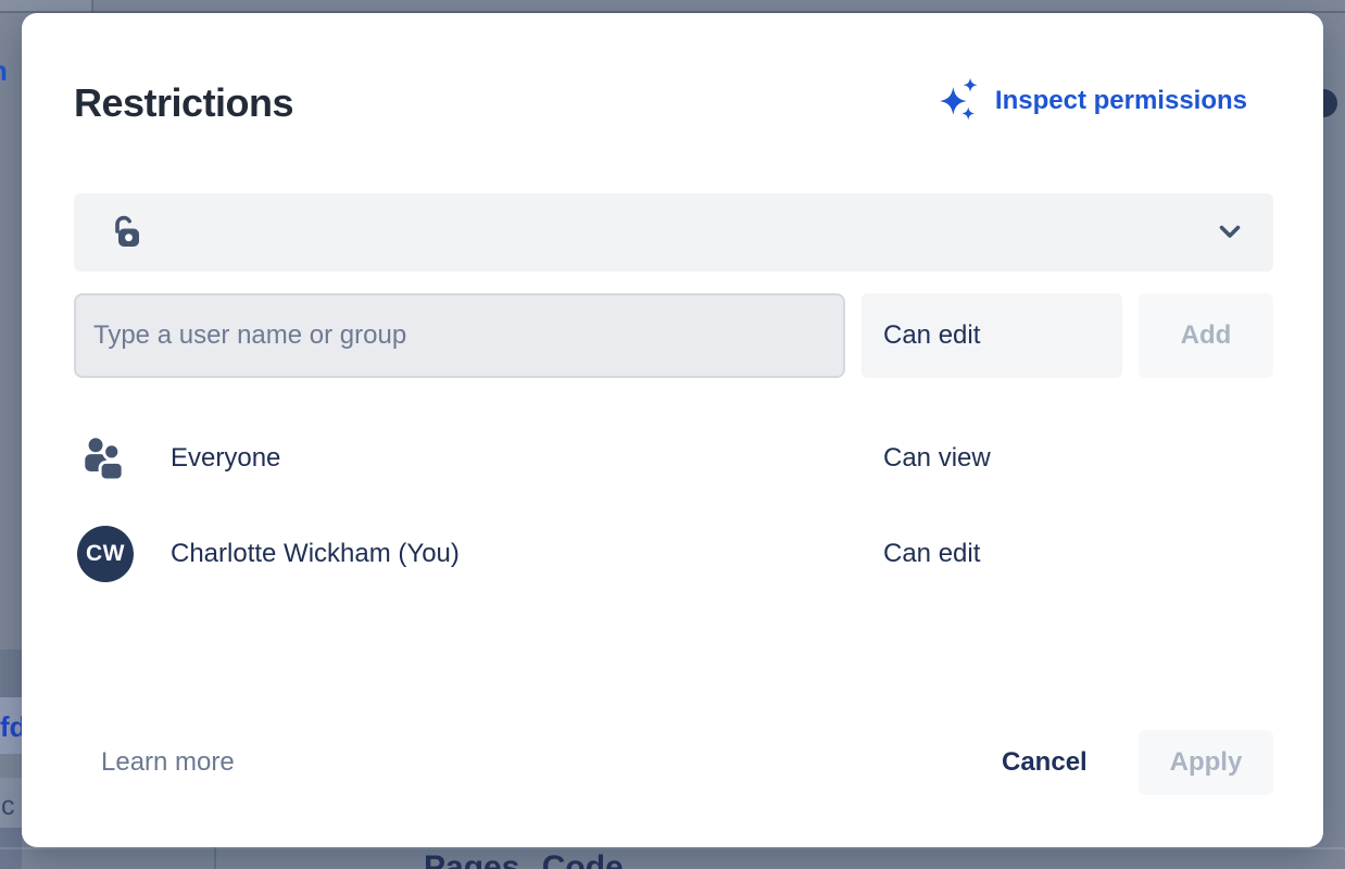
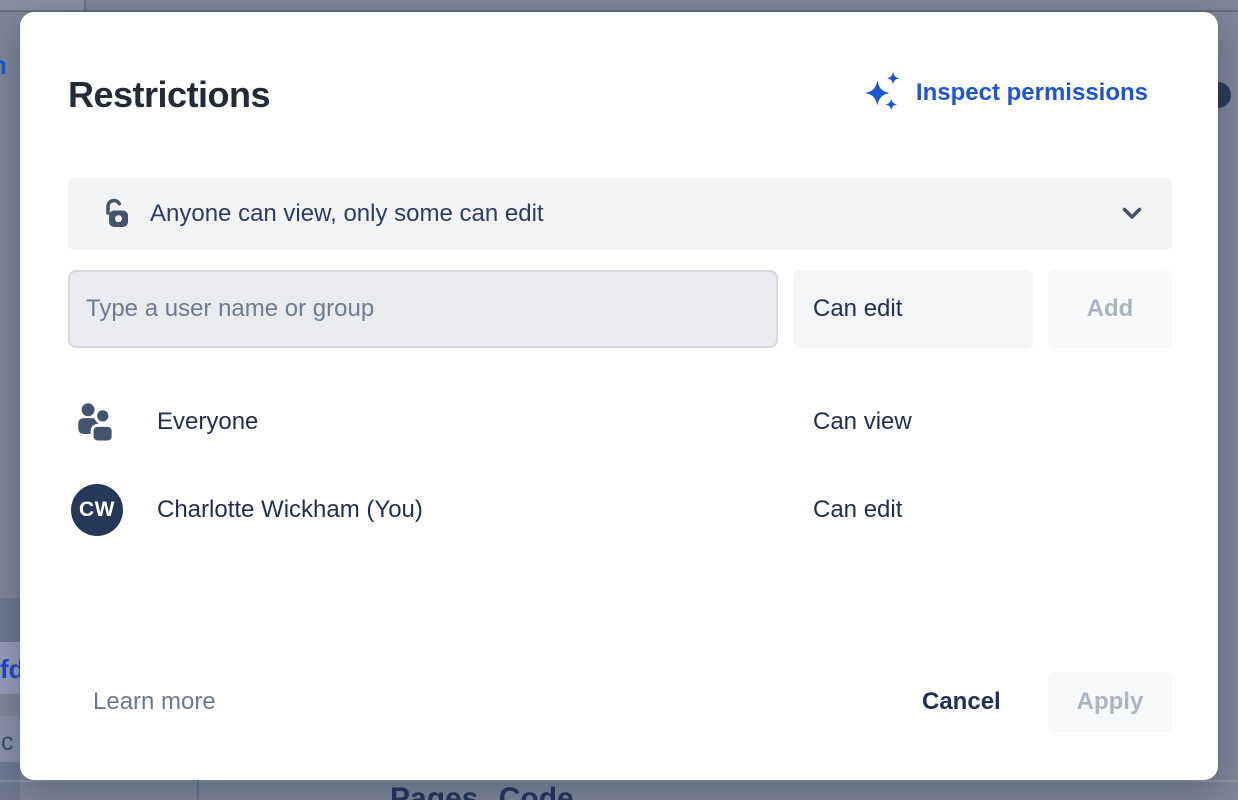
  fd
  c
  Pages Code
  Restrictions
  Inspect permissions
+ Anyone can view, only some can edit
  Type a user name or group
  Can edit
  Add
  Everyone
  Can view
  CW
  Charlotte Wickham (You)
  Can edit
  Learn more
  Cancel
  Apply
